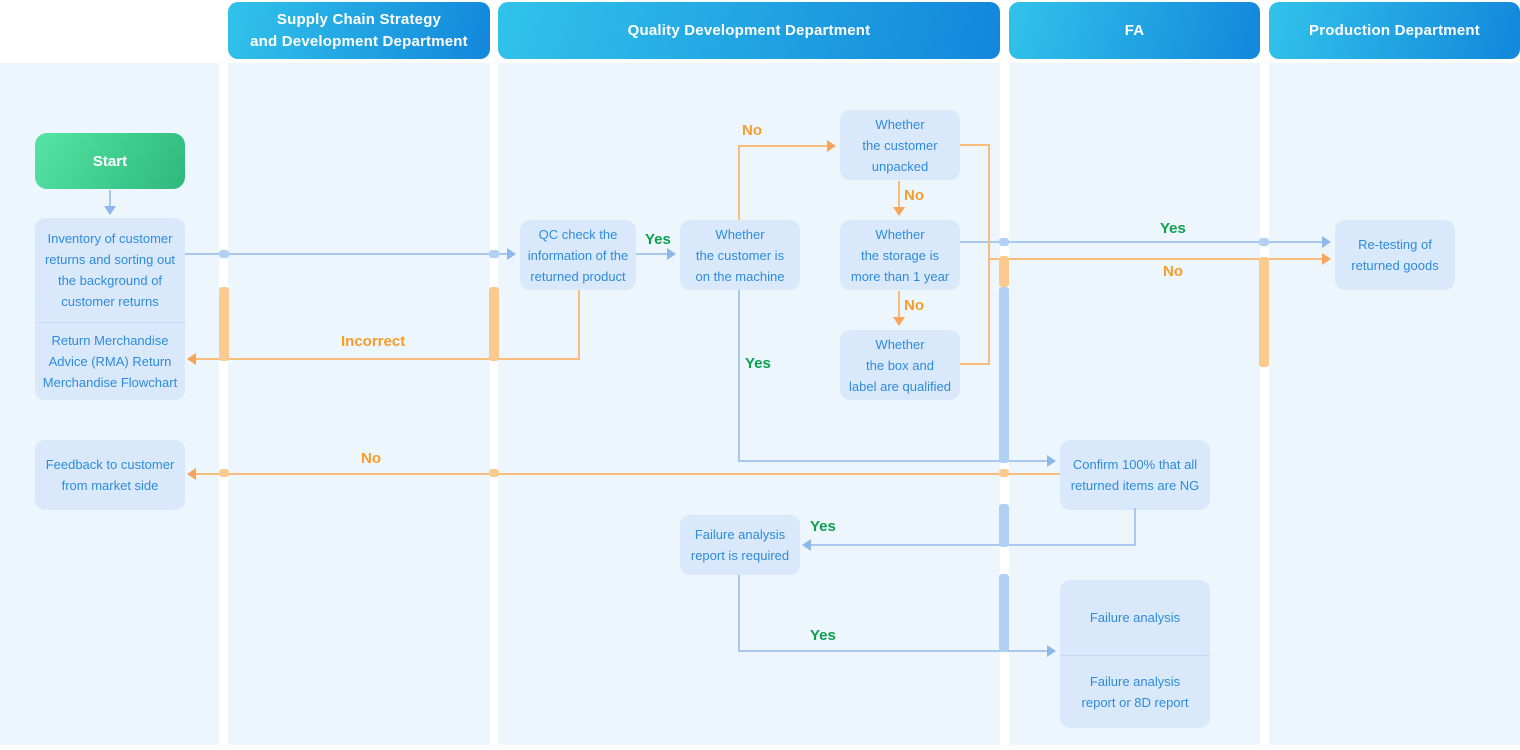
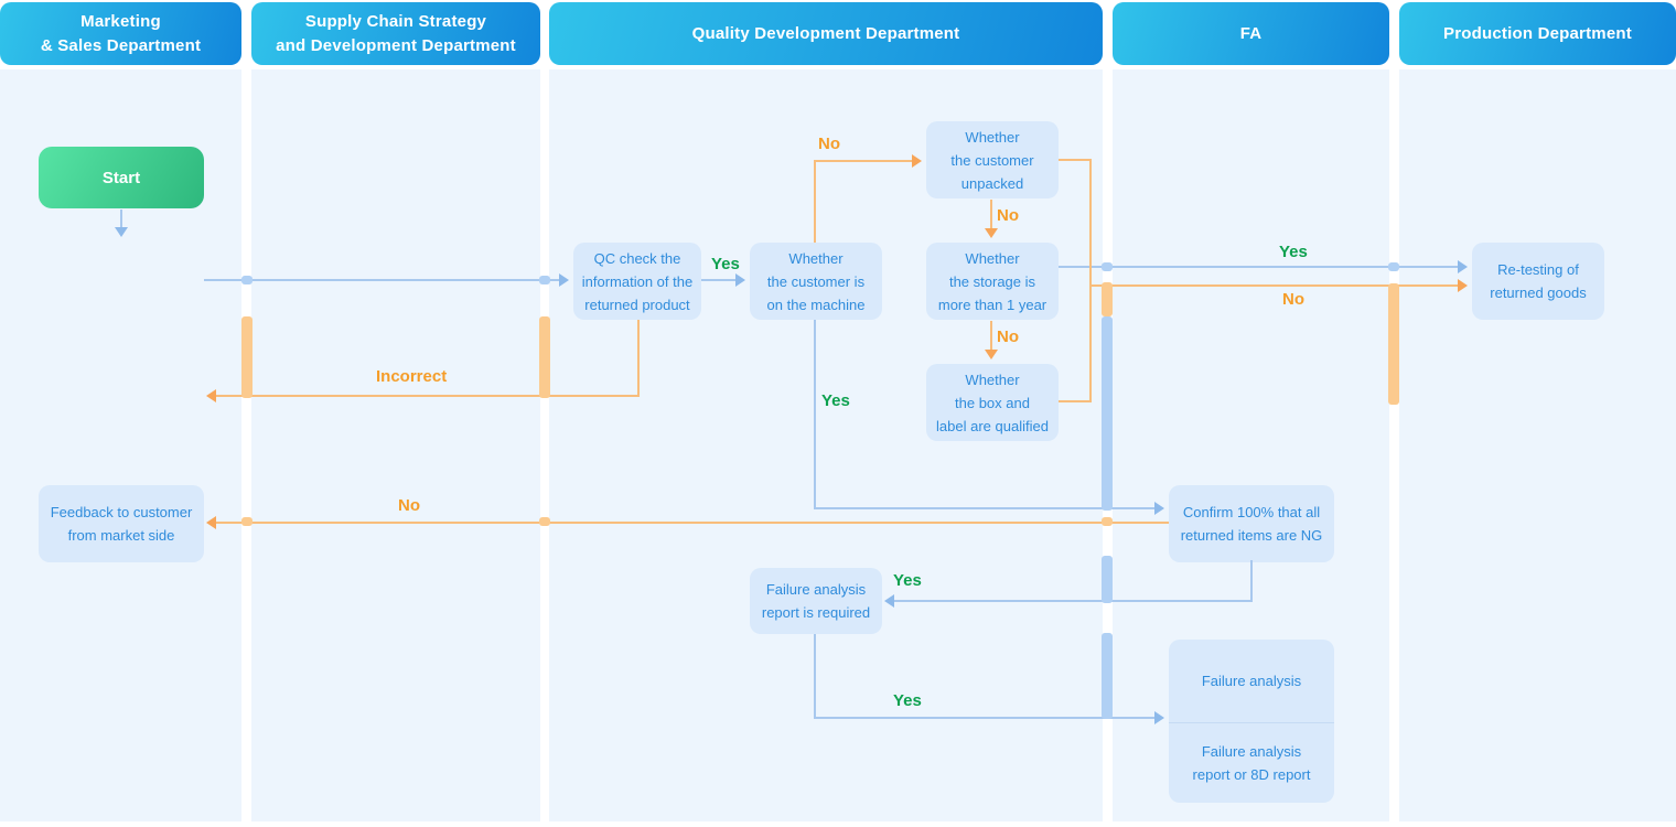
+ Marketing
+ & Sales Department
  Supply Chain Strategy
  and Development Department
  Quality Development Department
  FA
  Production Department
  Start
- Inventory of customer
- returns and sorting out
- the background of
- customer returns
- Return Merchandise
- Advice (RMA) Return
- Merchandise Flowchart
  Feedback to customer
  from market side
  QC check the
  information of the
  returned product
  Whether
  the customer is
  on the machine
  Whether
  the customer
  unpacked
  Whether
  the storage is
  more than 1 year
  Whether
  the box and
  label are qualified
  Confirm 100% that all
  returned items are NG
  Failure analysis
  report is required
  Failure analysis
  Failure analysis
  report or 8D report
  Re-testing of
  returned goods
  Yes
  Yes
  Yes
  Yes
  Yes
  No
  No
  No
  No
  No
  Incorrect
